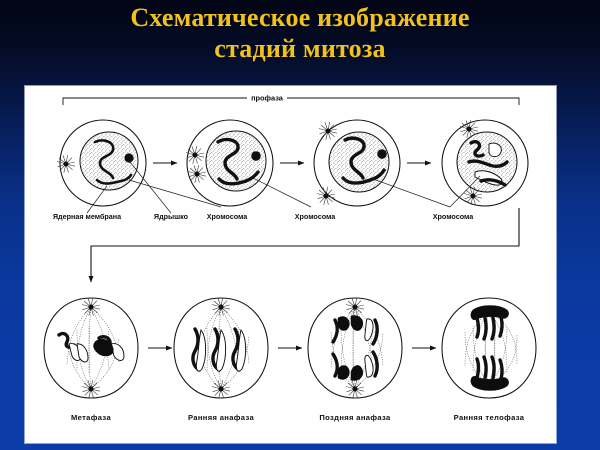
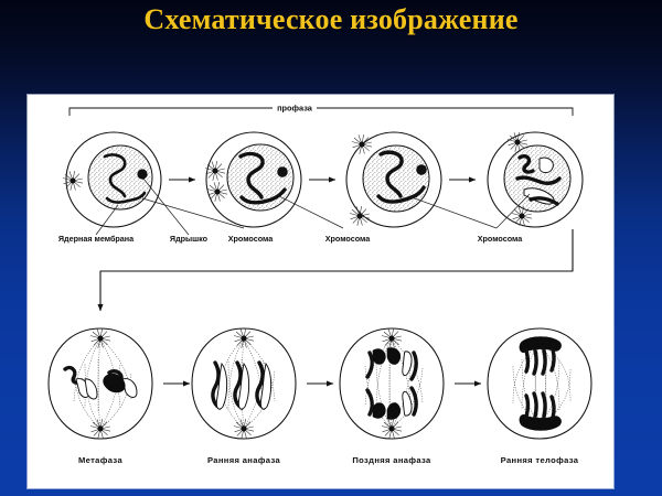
  Схематическое изображение
- стадий митоза
  профаза
  Ядерная мембрана
  Ядрышко
  Хромосома
  Хромосома
  Хромосома
  Метафаза
  Ранняя анафаза
  Поздняя анафаза
  Ранняя телофаза
